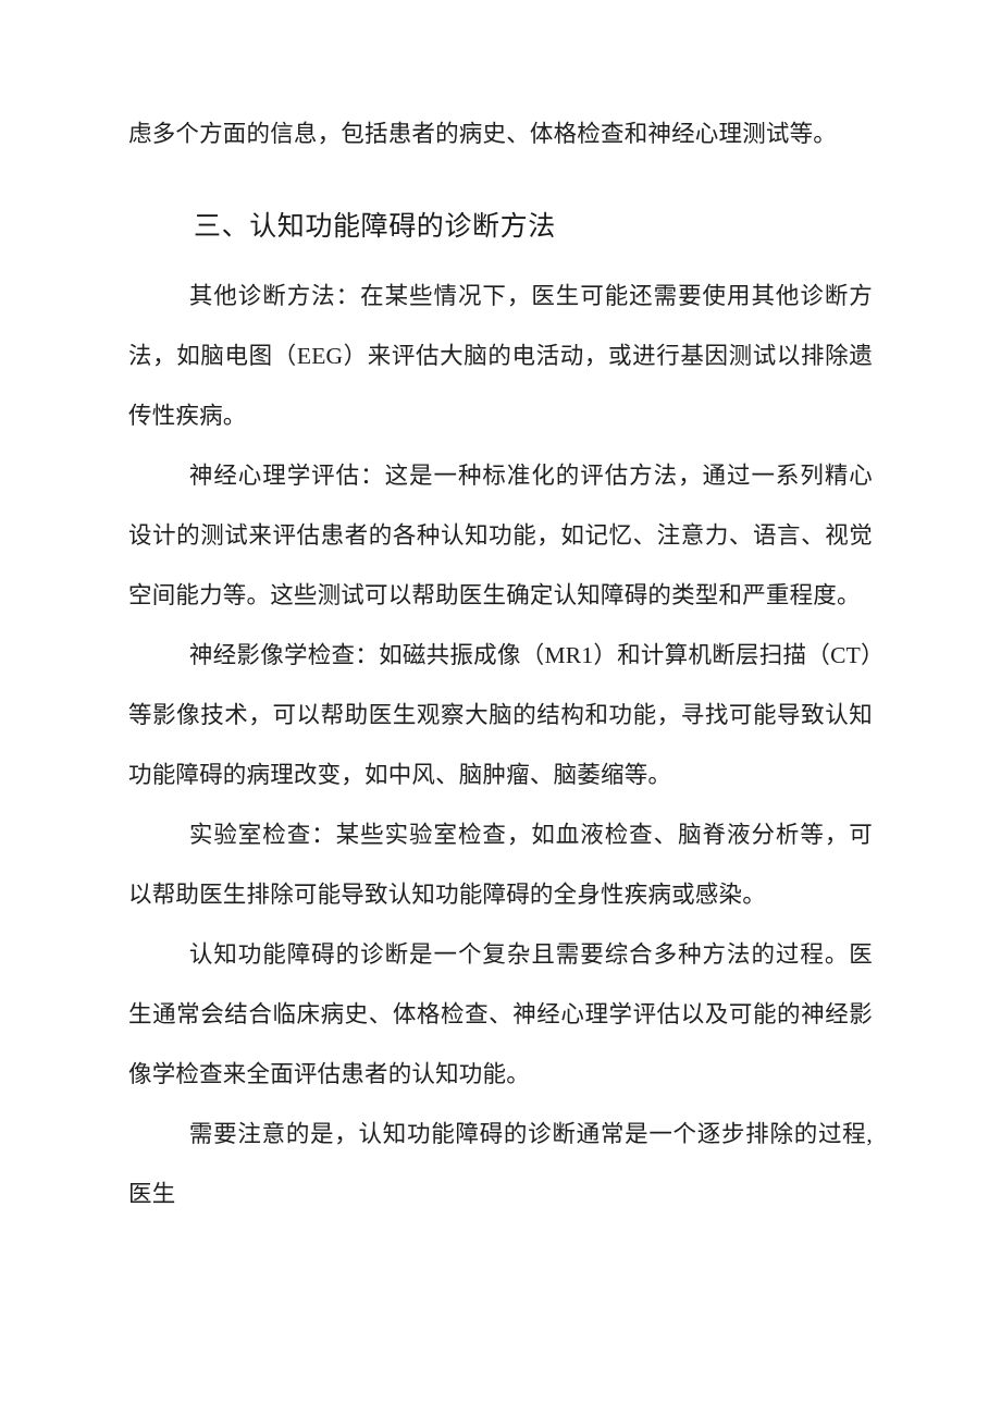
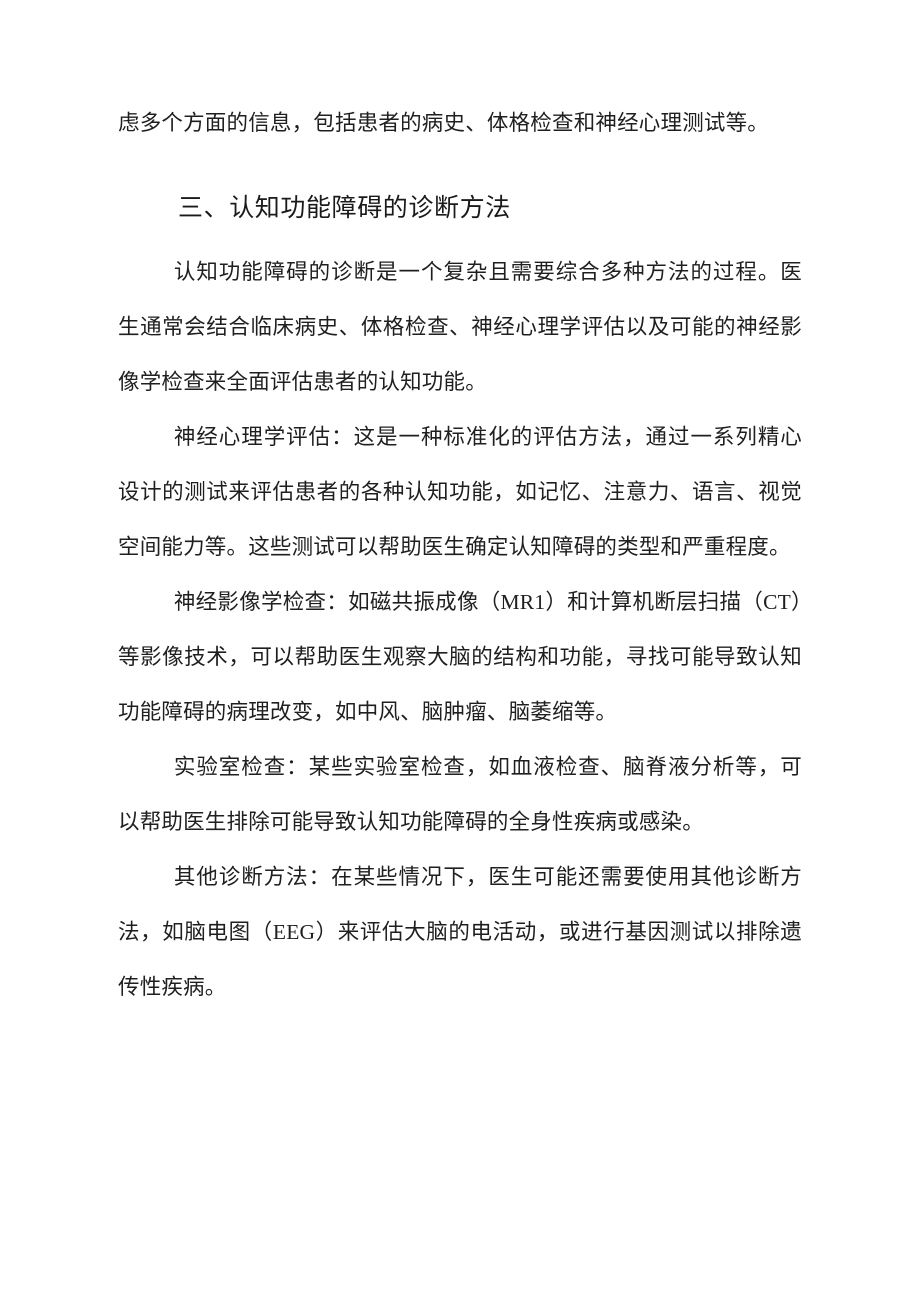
  虑多个方面的信息，包括患者的病史、体格检查和神经心理测试等。
  三、认知功能障碍的诊断方法
- 其他诊断方法：在某些情况下，医生可能还需要使用其他诊断方法，如脑电图（EEG）来评估大脑的电活动，或进行基因测试以排除遗传性疾病。
+ 认知功能障碍的诊断是一个复杂且需要综合多种方法的过程。医生通常会结合临床病史、体格检查、神经心理学评估以及可能的神经影像学检查来全面评估患者的认知功能。
  神经心理学评估：这是一种标准化的评估方法，通过一系列精心设计的测试来评估患者的各种认知功能，如记忆、注意力、语言、视觉空间能力等。这些测试可以帮助医生确定认知障碍的类型和严重程度。
  神经影像学检查：如磁共振成像（MR1）和计算机断层扫描（CT）等影像技术，可以帮助医生观察大脑的结构和功能，寻找可能导致认知功能障碍的病理改变，如中风、脑肿瘤、脑萎缩等。
  实验室检查：某些实验室检查，如血液检查、脑脊液分析等，可以帮助医生排除可能导致认知功能障碍的全身性疾病或感染。
- 认知功能障碍的诊断是一个复杂且需要综合多种方法的过程。医生通常会结合临床病史、体格检查、神经心理学评估以及可能的神经影像学检查来全面评估患者的认知功能。
+ 其他诊断方法：在某些情况下，医生可能还需要使用其他诊断方法，如脑电图（EEG）来评估大脑的电活动，或进行基因测试以排除遗传性疾病。
- 需要注意的是，认知功能障碍的诊断通常是一个逐步排除的过程,医生
